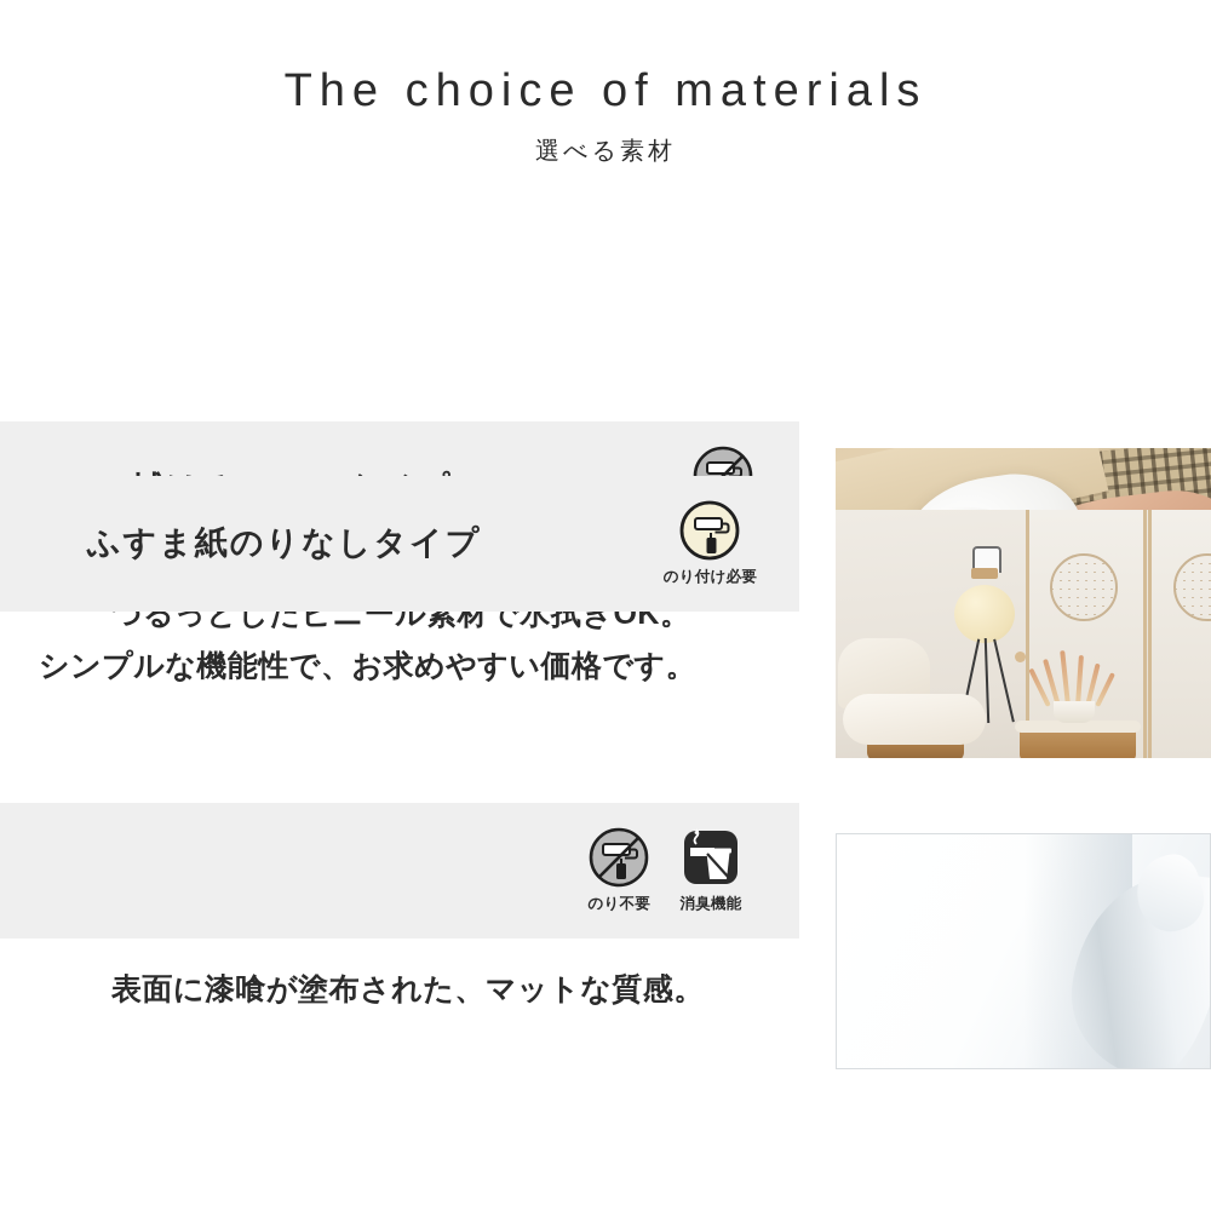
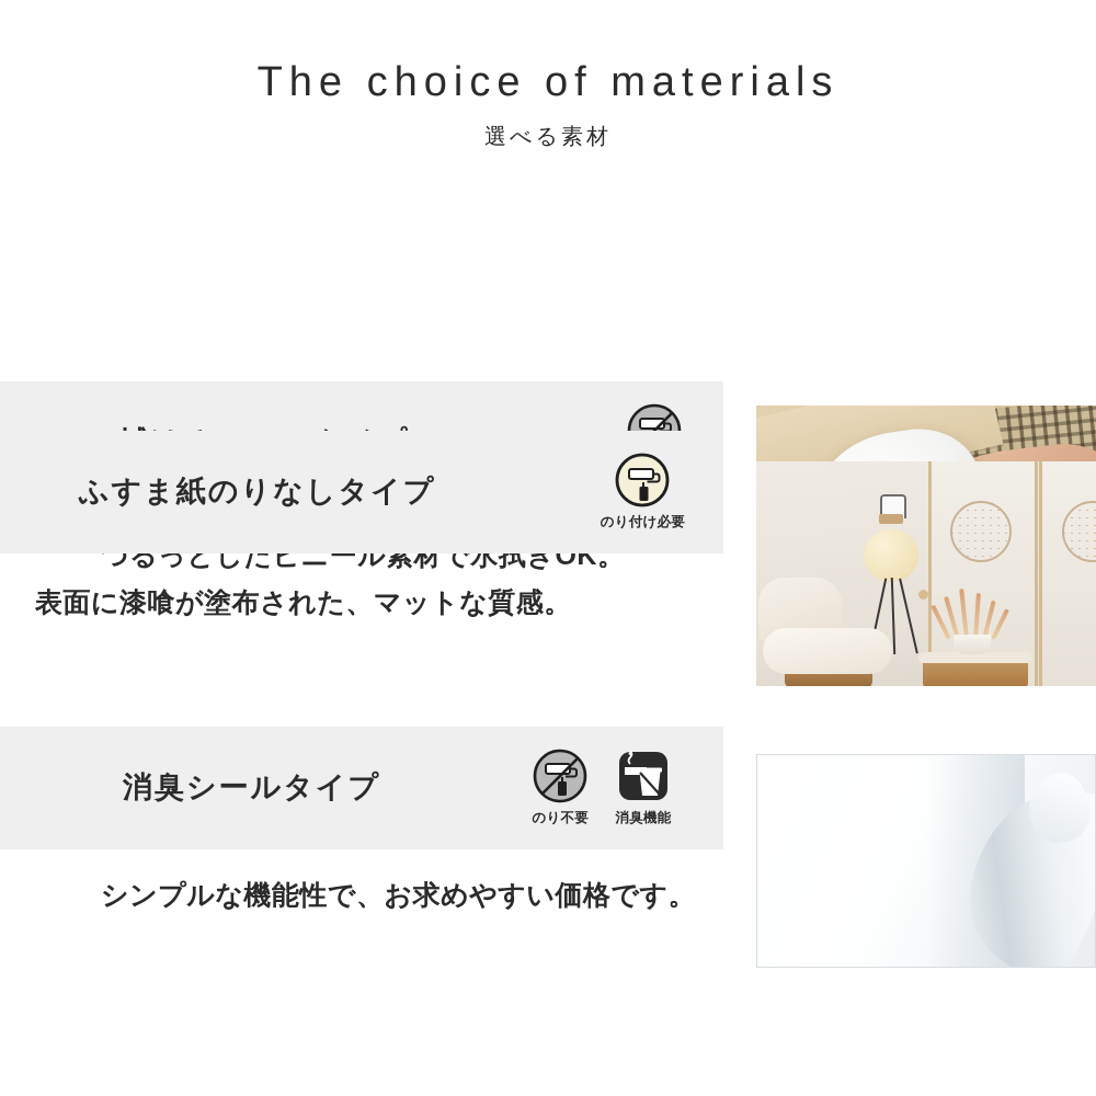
  The choice of materials
  選べる素材
  つるっとしたビニール素材で水拭きOK。
  ふすま紙のりなしタイプ
  のり付け必要
- シンプルな機能性で、お求めやすい価格です。
+ 表面に漆喰が塗布された、マットな質感。
+ 消臭シールタイプ
  のり不要
  消臭機能
- 表面に漆喰が塗布された、マットな質感。
+ シンプルな機能性で、お求めやすい価格です。
